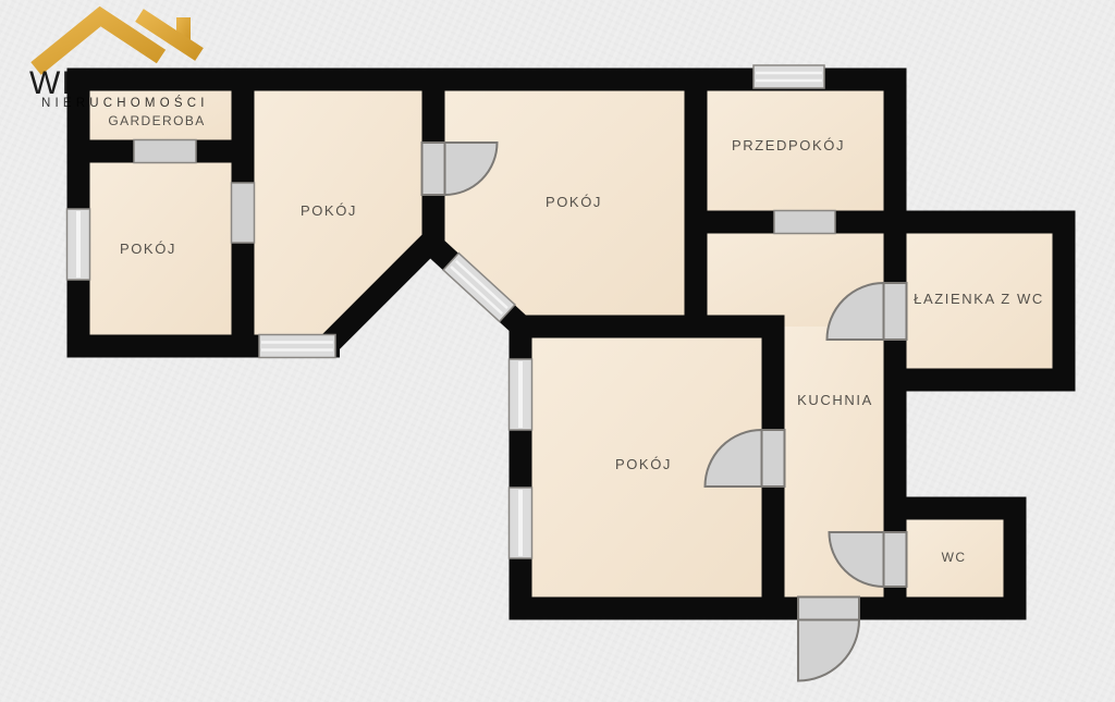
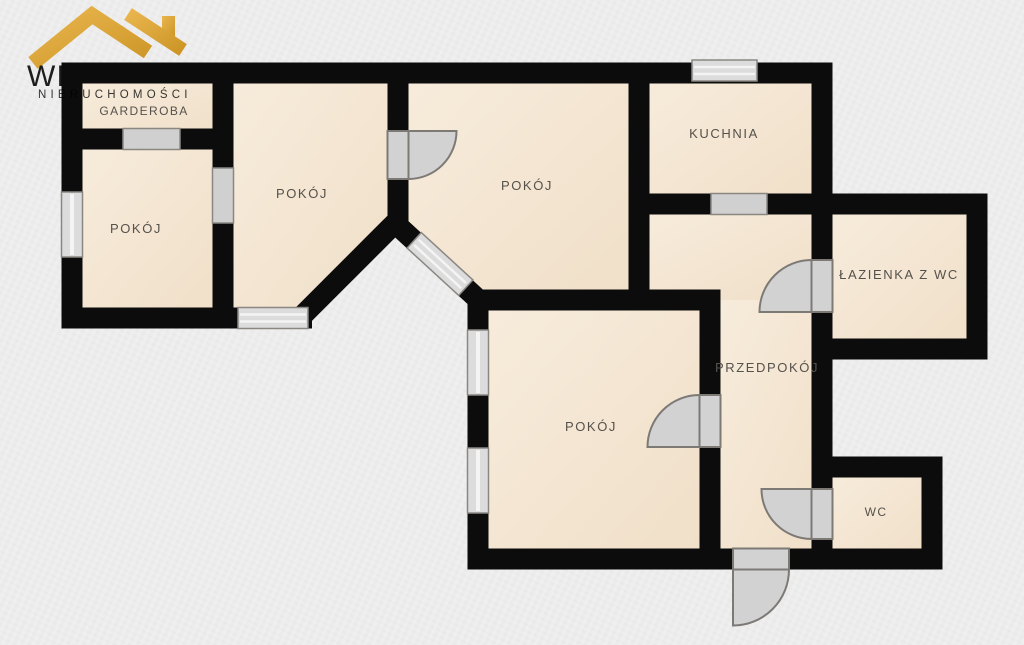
  GARDEROBA
  POKÓJ
  POKÓJ
  POKÓJ
- PRZEDPOKÓJ
+ KUCHNIA
  ŁAZIENKA Z WC
- KUCHNIA
+ PRZEDPOKÓJ
  POKÓJ
  WC
  WI
  NIERUCHOMOŚCI
